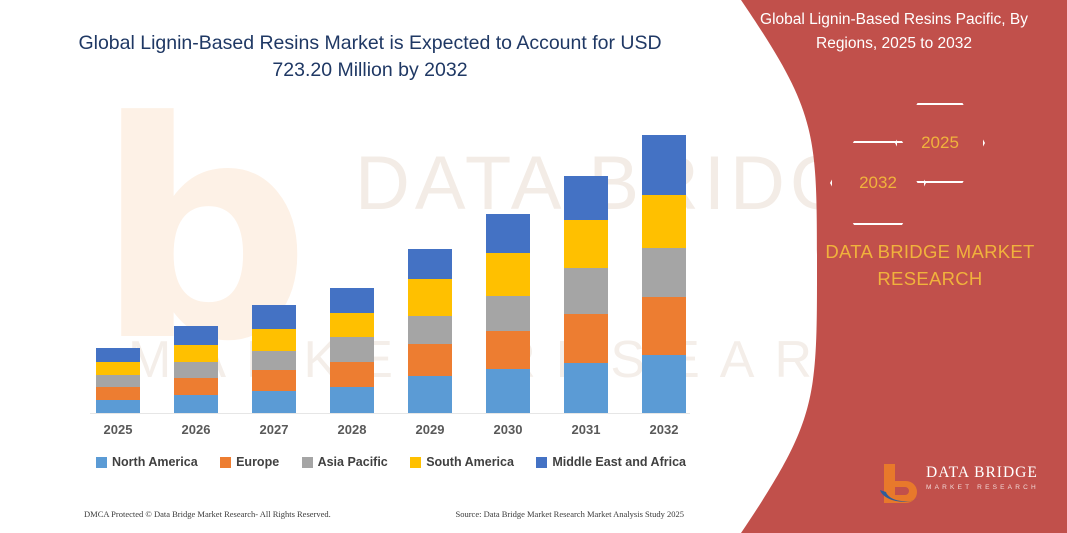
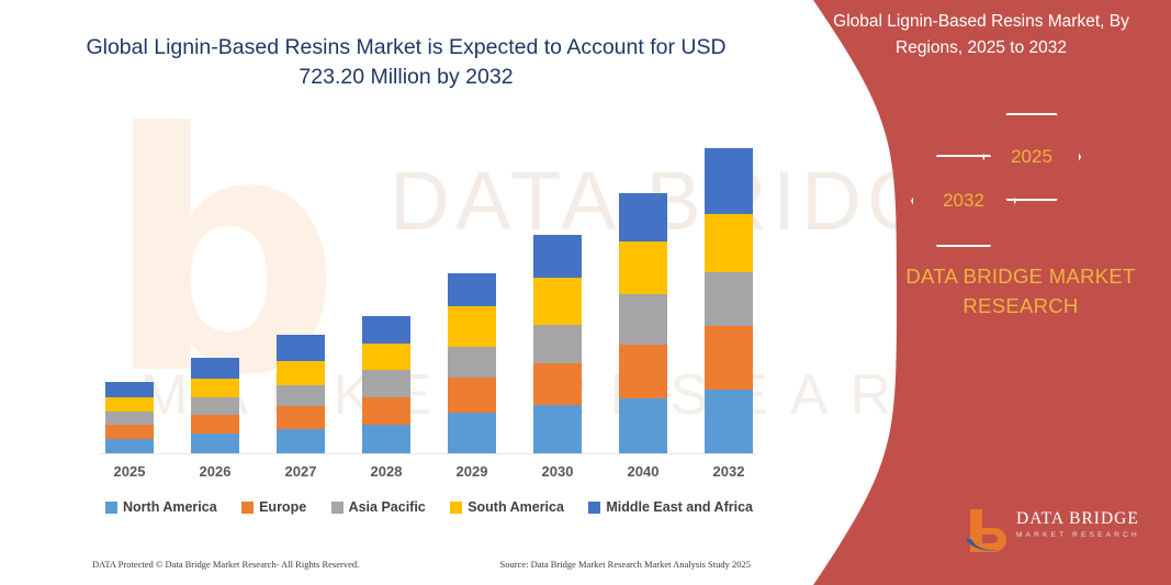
  b
  DATA BID
  Global Lignin-Based Resins Market is Expected to Account for USD 723.20 Million by 2032
  2025
  2026
  2027
  2028
  2029
  2030
- 2031
+ 2040
  2032
  North America
  Europe
  Asia Pacific
  South America
  Middle East and Africa
- DMCA Protected © Data Bridge Market Research- All Rights Reserved.
+ DATA Protected © Data Bridge Market Research- All Rights Reserved.
  Source: Data Bridge Market Research Market Analysis Study 2025
- Global Lignin-Based Resins Pacific, By Regions, 2025 to 2032
+ Global Lignin-Based Resins Market, By Regions, 2025 to 2032
  2032
  2025
  DATA BRIDGE MARKET
  RESEARCH
  DATA BRIDGE
